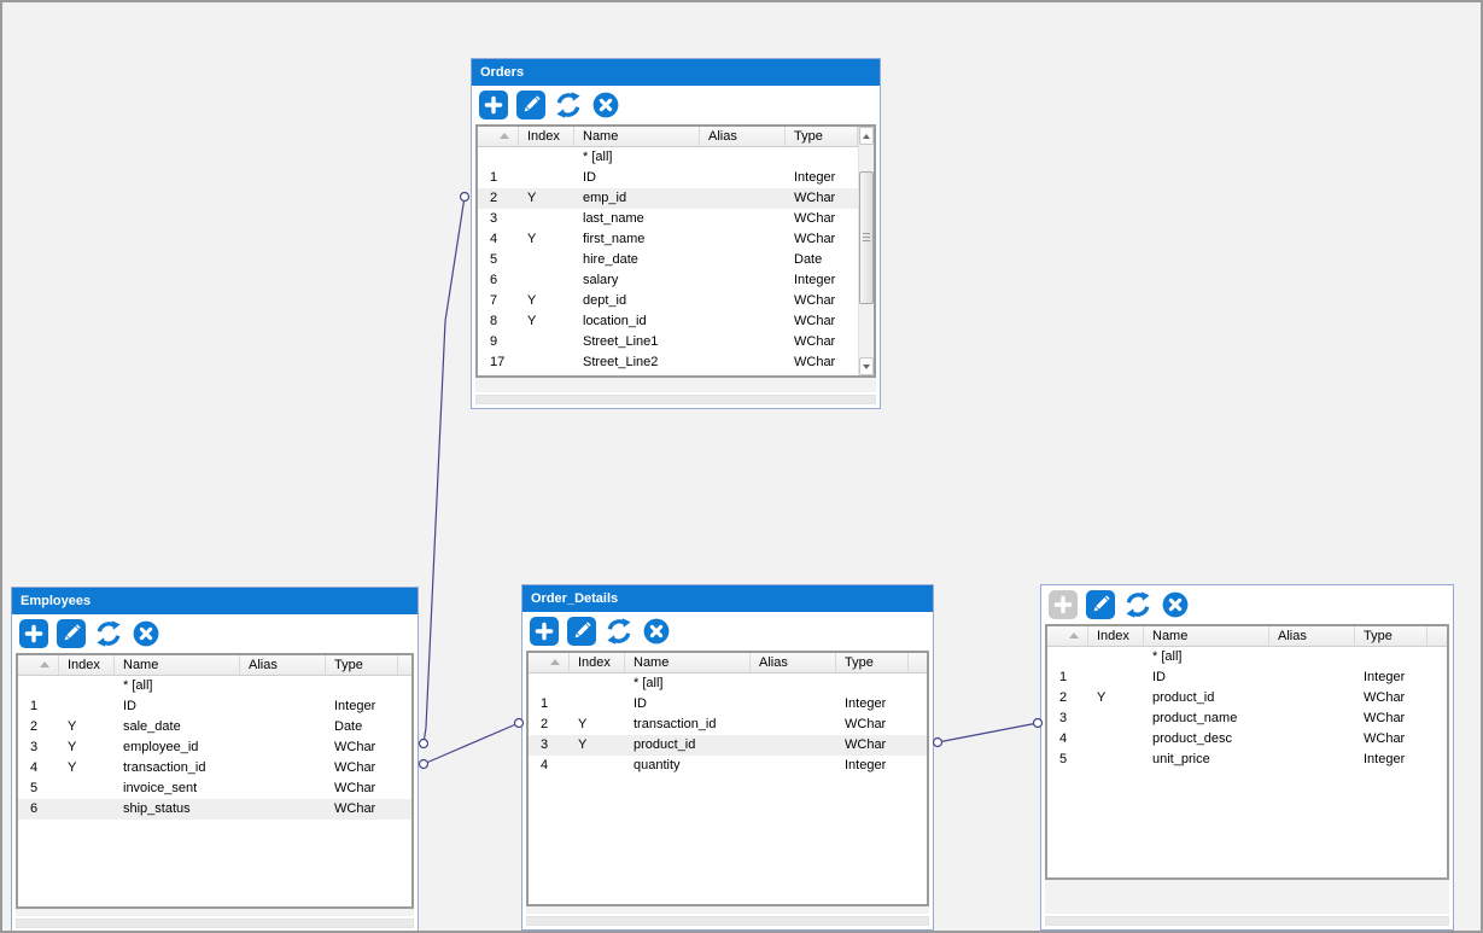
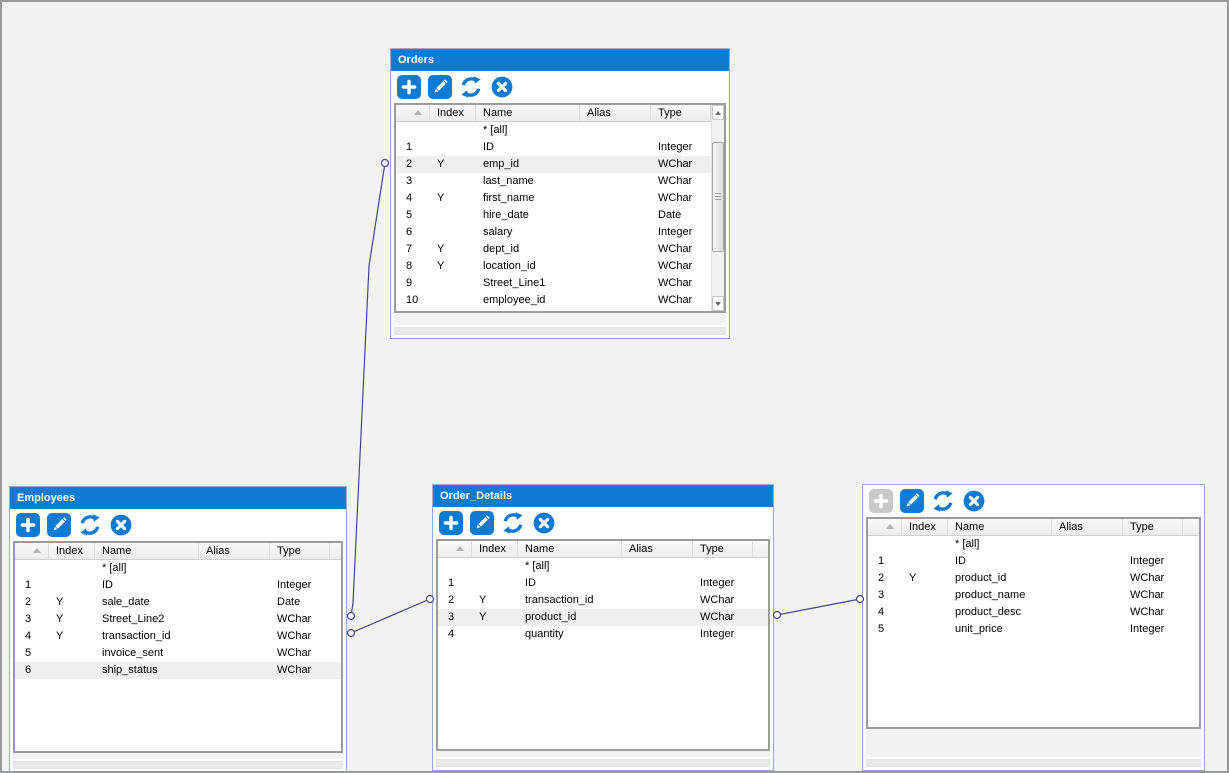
  Orders
  Index
  Name
  Alias
  Type
  * [all]
  1
  ID
  Integer
  2
  Y
  emp_id
  WChar
  3
  last_name
  WChar
  4
  Y
  first_name
  WChar
  5
  hire_date
  Date
  6
  salary
  Integer
  7
  Y
  dept_id
  WChar
  8
  Y
  location_id
  WChar
  9
  Street_Line1
  WChar
- 17
+ 10
- Street_Line2
+ employee_id
  WChar
  Employees
  Index
  Name
  Alias
  Type
  * [all]
  1
  ID
  Integer
  2
  Y
  sale_date
  Date
  3
  Y
- employee_id
+ Street_Line2
  WChar
  4
  Y
  transaction_id
  WChar
  5
  invoice_sent
  WChar
  6
  ship_status
  WChar
  Order_Details
  Index
  Name
  Alias
  Type
  * [all]
  1
  ID
  Integer
  2
  Y
  transaction_id
  WChar
  3
  Y
  product_id
  WChar
  4
  quantity
  Integer
  Index
  Name
  Alias
  Type
  * [all]
  1
  ID
  Integer
  2
  Y
  product_id
  WChar
  3
  product_name
  WChar
  4
  product_desc
  WChar
  5
  unit_price
  Integer
